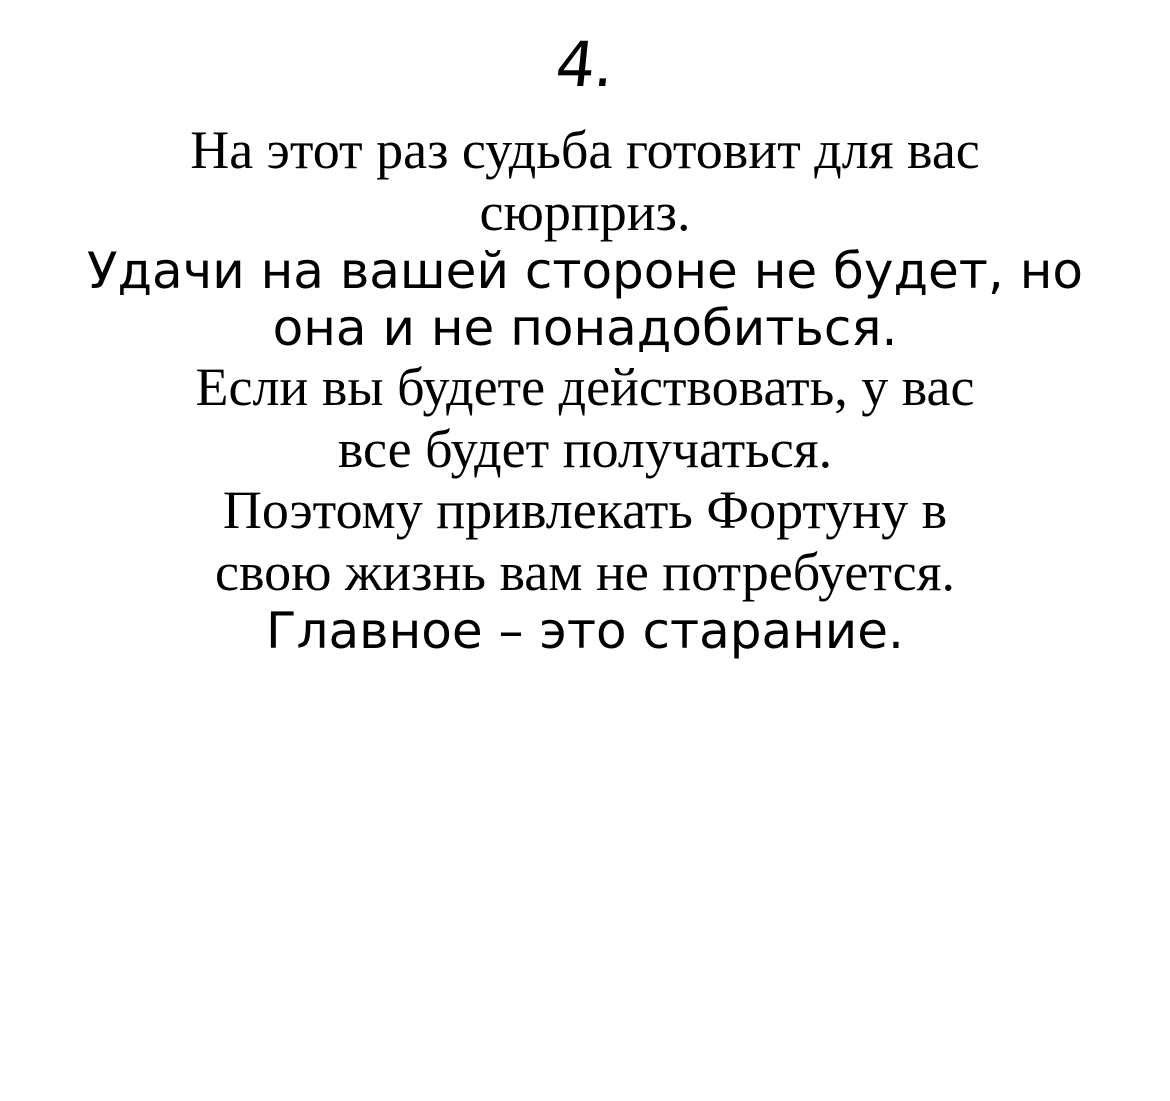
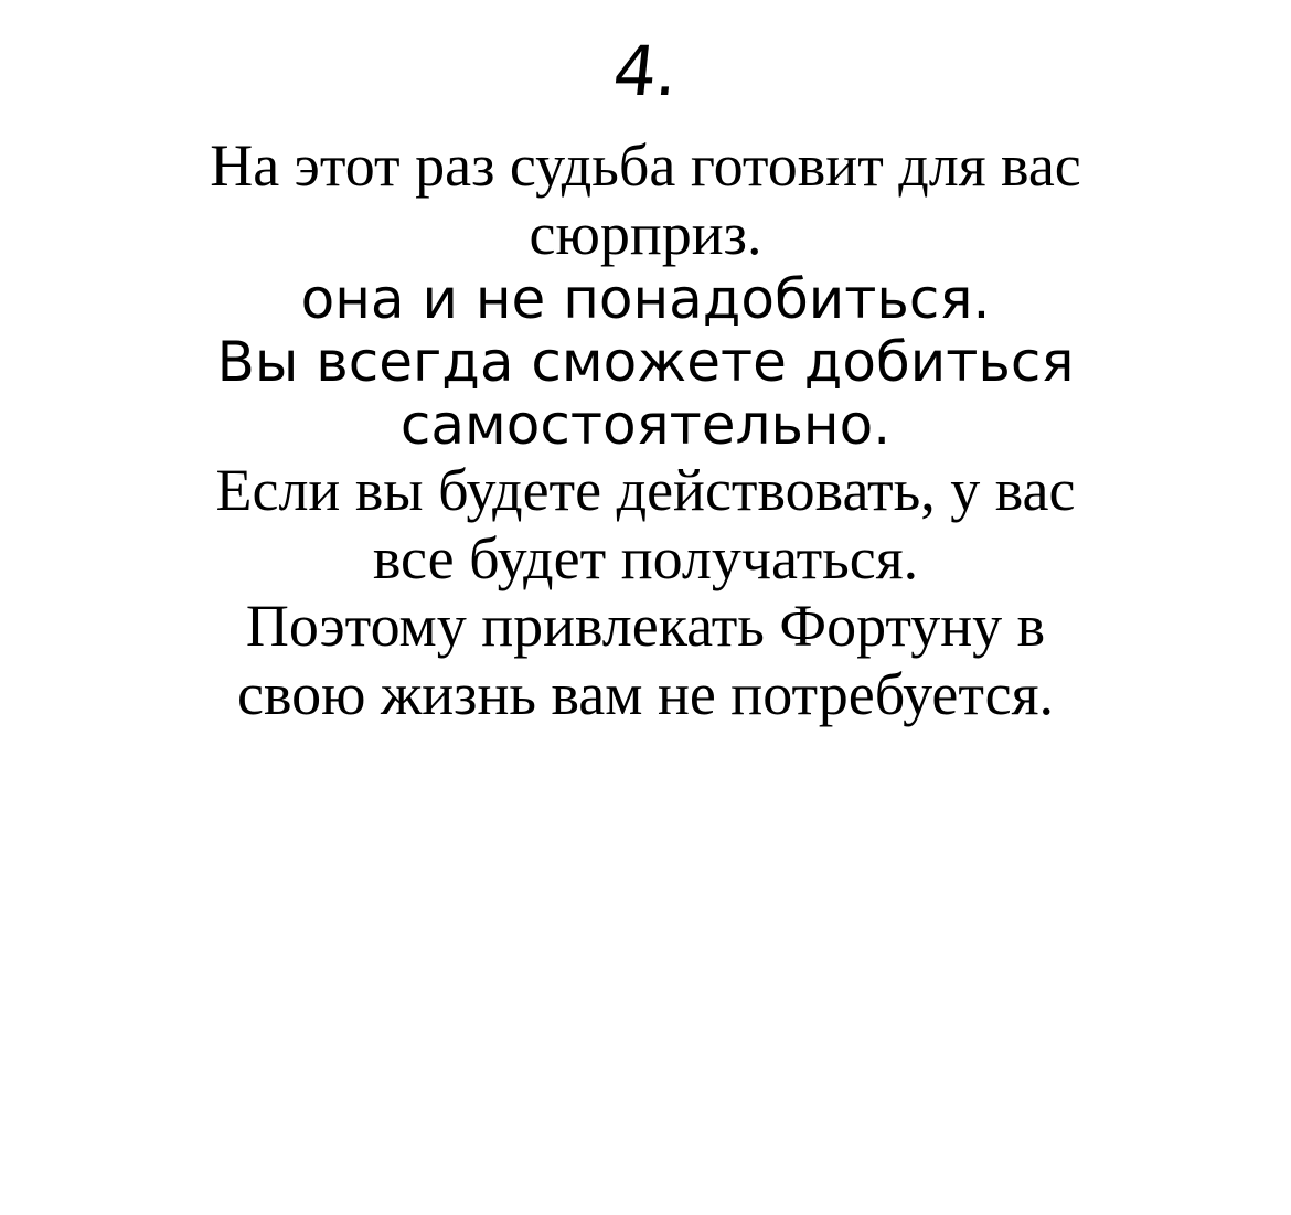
  На этот раз судьба готовит для вас
  сюрприз.
- Удачи на вашей стороне не будет, но
  она и не понадобиться.
+ Вы всегда сможете добиться
+ самостоятельно.
  Если вы будете действовать, у вас
  все будет получаться.
  Поэтому привлекать Фортуну в
  свою жизнь вам не потребуется.
- Главное – это старание.
